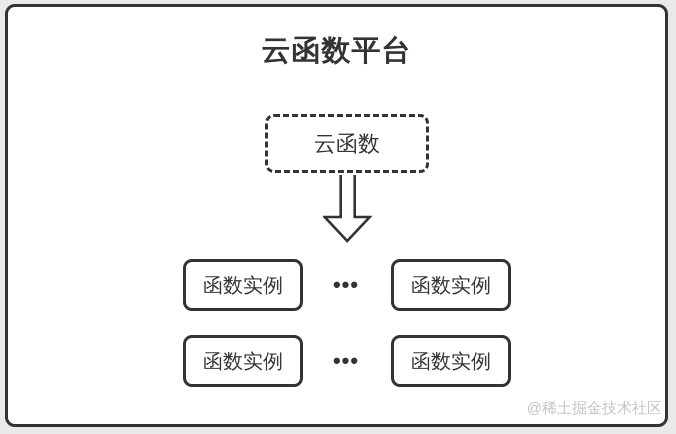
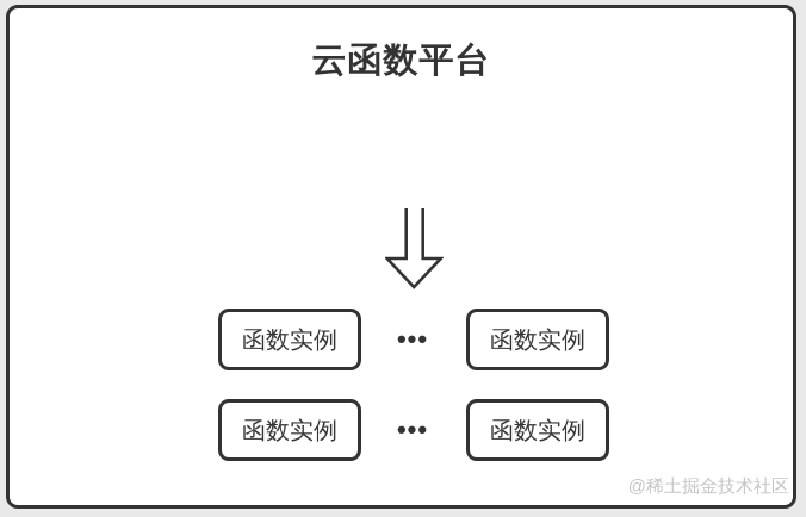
  云函数平台
- 云函数
  函数实例
  •••
  函数实例
  函数实例
  •••
  函数实例
  @稀土掘金技术社区
